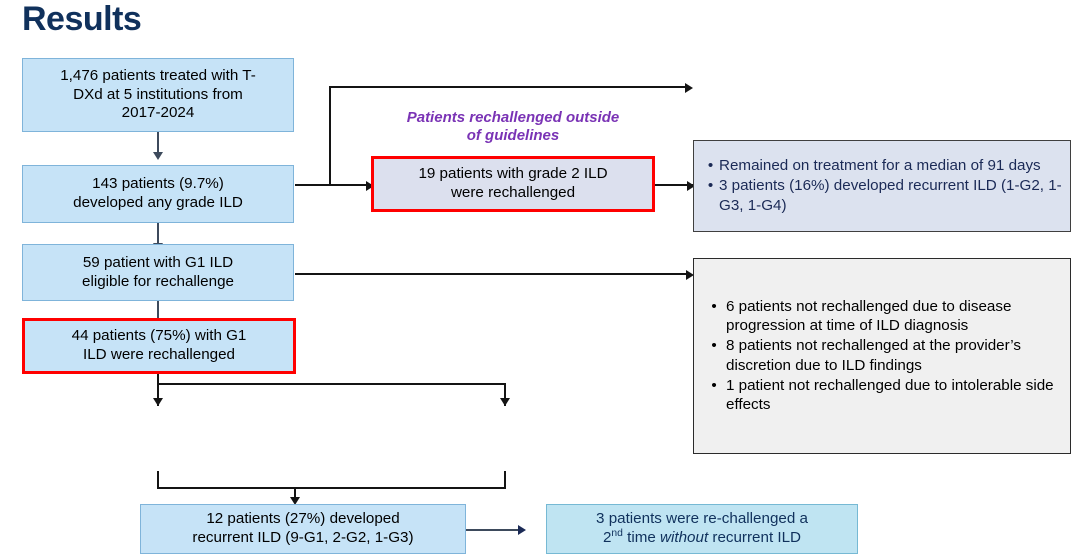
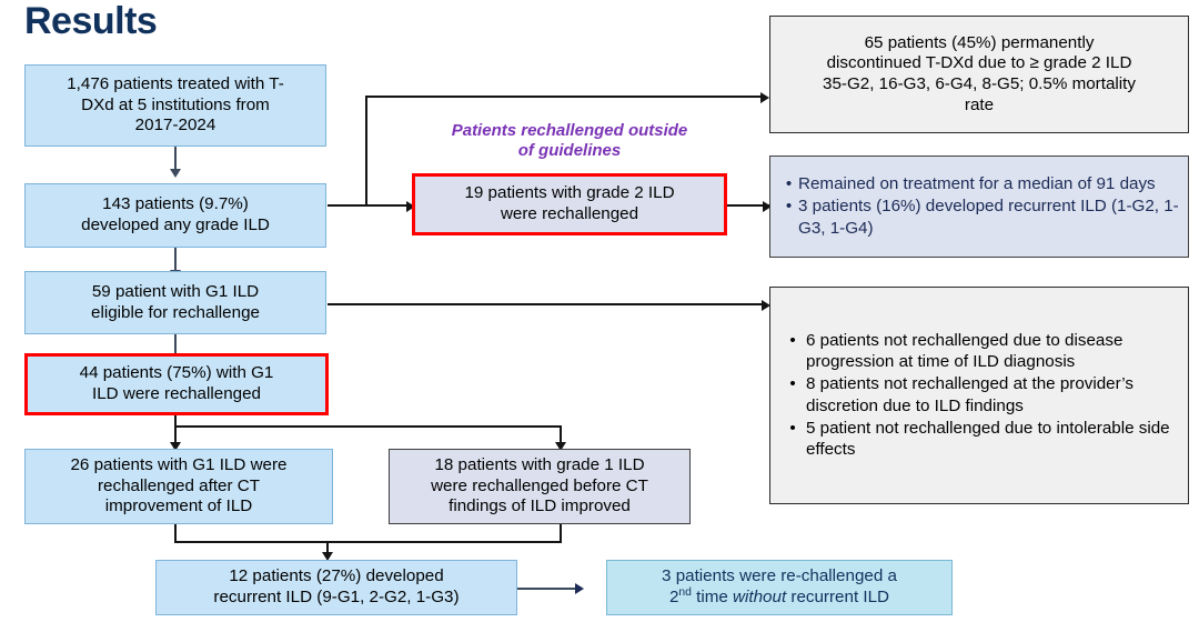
  Results
  1,476 patients treated with T-
  DXd at 5 institutions from
  2017-2024
  143 patients (9.7%)
  developed any grade ILD
  59 patient with G1 ILD
  eligible for rechallenge
  44 patients (75%) with G1
  ILD were rechallenged
+ 26 patients with G1 ILD were
+ rechallenged after CT
+ improvement of ILD
+ 18 patients with grade 1 ILD
+ were rechallenged before CT
+ findings of ILD improved
  12 patients (27%) developed
  recurrent ILD (9-G1, 2-G2, 1-G3)
  3 patients were re-challenged a
  2nd time without recurrent ILD
  Patients rechallenged outside
  of guidelines
  19 patients with grade 2 ILD
  were rechallenged
+ 65 patients (45%) permanently
+ discontinued T-DXd due to ≥ grade 2 ILD
+ 35-G2, 16-G3, 6-G4, 8-G5; 0.5% mortality
+ rate
  •
  Remained on treatment for a median of 91 days
  •
  3 patients (16%) developed recurrent ILD (1-G2, 1-G3, 1-G4)
  •
  6 patients not rechallenged due to disease progression at time of ILD diagnosis
  •
  8 patients not rechallenged at the provider’s discretion due to ILD findings
  •
- 1 patient not rechallenged due to intolerable side effects
+ 5 patient not rechallenged due to intolerable side effects
